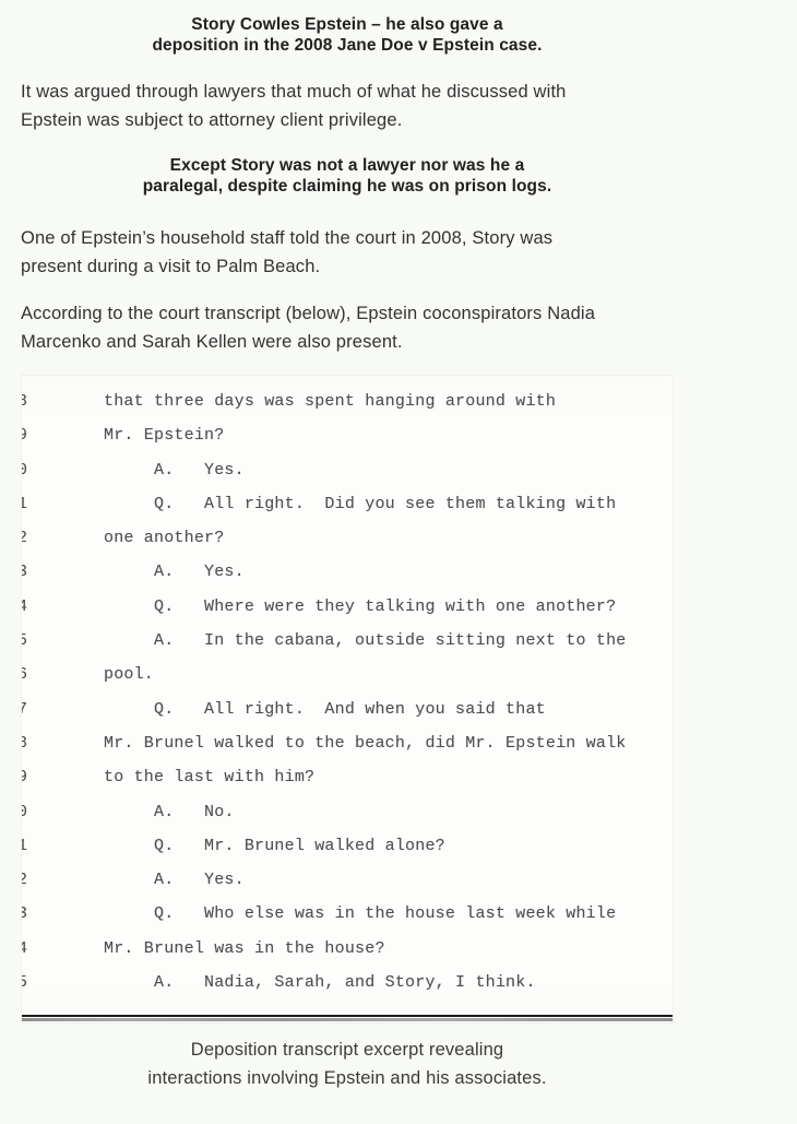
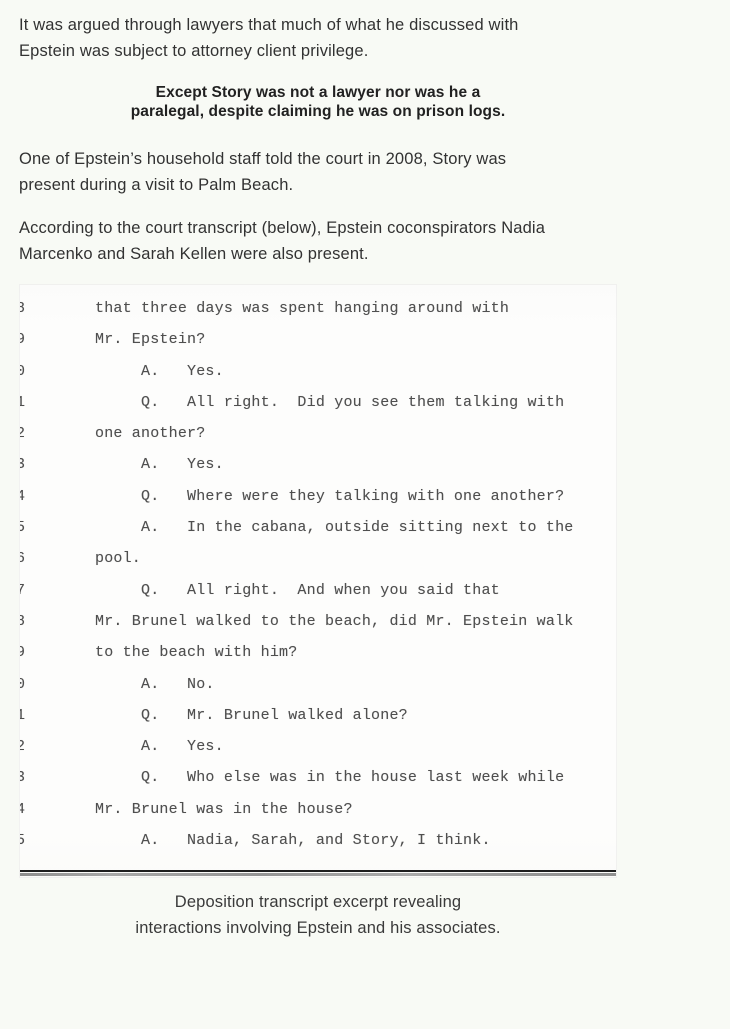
- Story Cowles Epstein – he also gave a
- deposition in the 2008 Jane Doe v Epstein case.
  It was argued through lawyers that much of what he discussed with
  Epstein was subject to attorney client privilege.
  Except Story was not a lawyer nor was he a
  paralegal, despite claiming he was on prison logs.
  One of Epstein’s household staff told the court in 2008, Story was
  present during a visit to Palm Beach.
  According to the court transcript (below), Epstein coconspirators Nadia
  Marcenko and Sarah Kellen were also present.
  8
  that three days was spent hanging around with
  9
  Mr. Epstein?
  0
  A. Yes.
  1
  Q. All right. Did you see them talking with
  2
  one another?
  3
  A. Yes.
  4
  Q. Where were they talking with one another?
  5
  A. In the cabana, outside sitting next to the
  6
  pool.
  7
  Q. All right. And when you said that
  8
  Mr. Brunel walked to the beach, did Mr. Epstein walk
  9
- to the last with him?
+ to the beach with him?
  0
  A. No.
  1
  Q. Mr. Brunel walked alone?
  2
  A. Yes.
  3
  Q. Who else was in the house last week while
  4
  Mr. Brunel was in the house?
  5
  A. Nadia, Sarah, and Story, I think.
  Deposition transcript excerpt revealing
  interactions involving Epstein and his associates.
